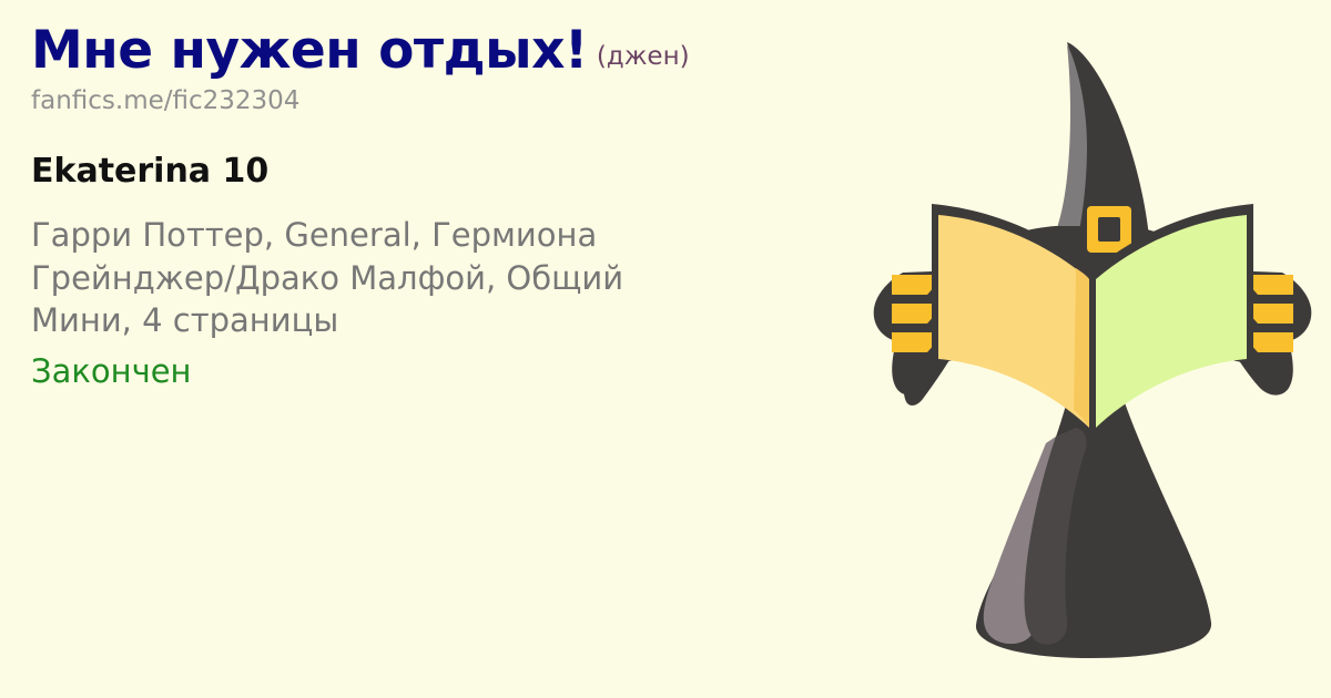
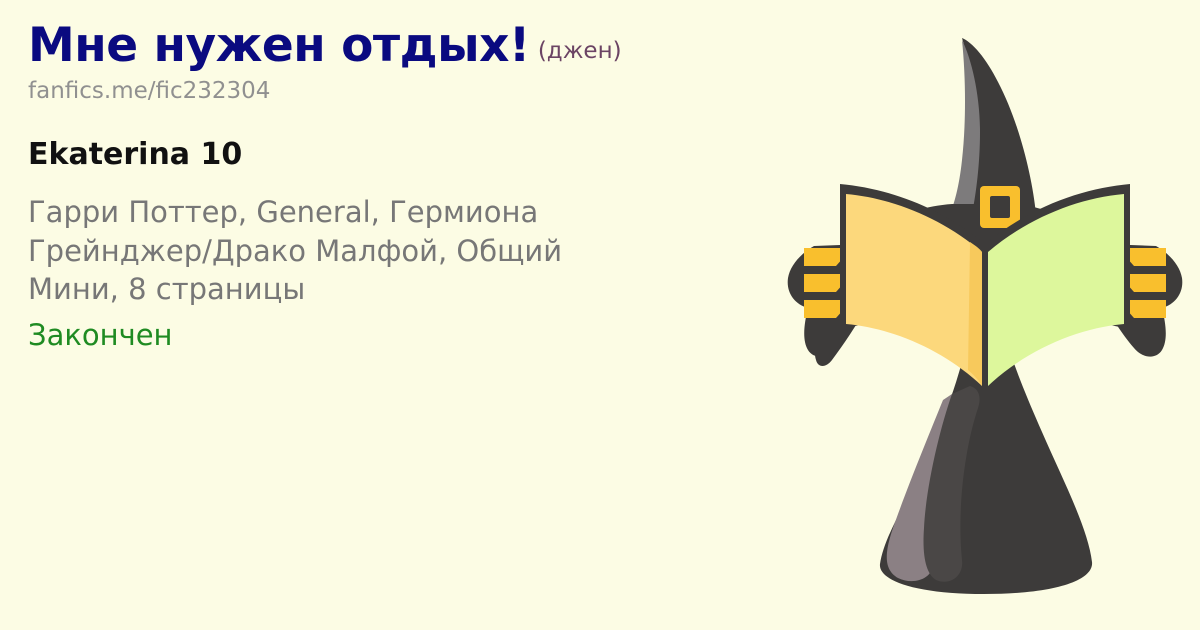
  Мне нужен отдых! (джен)
  fanfics.me/fic232304
  Ekaterina 10
  Гарри Поттер, General, Гермиона
  Грейнджер/Драко Малфой, Общий
- Мини, 4 страницы
+ Мини, 8 страницы
  Закончен
